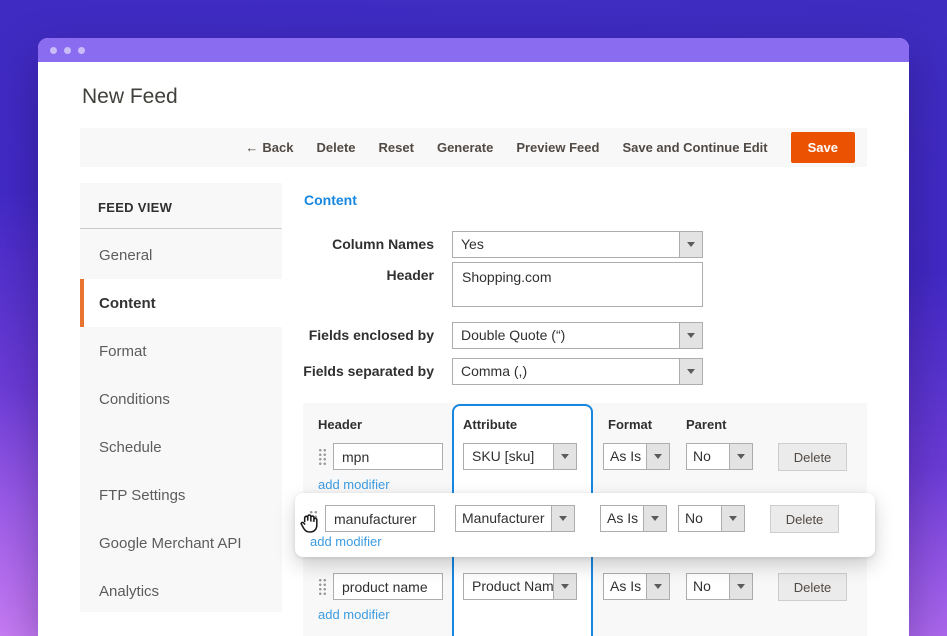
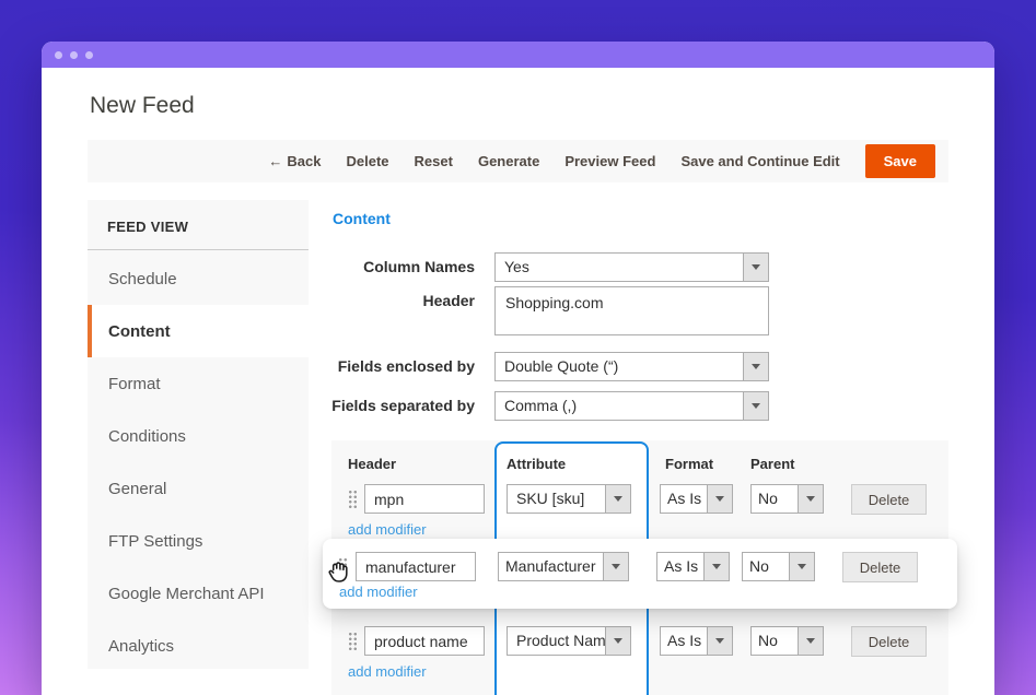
  New Feed
  ← Back
  Delete
  Reset
  Generate
  Preview Feed
  Save and Continue Edit
  Save
  FEED VIEW
- General
+ Schedule
  Content
  Format
  Conditions
- Schedule
+ General
  FTP Settings
  Google Merchant API
  Analytics
  Content
  Column Names
  Yes
  Header
  Shopping.com
  Fields enclosed by
  Double Quote (“)
  Fields separated by
  Comma (,)
  Header
  Attribute
  Format
  Parent
  mpn
  SKU [sku]
  As Is
  No
  Delete
  add modifier
  manufacturer
  Manufacturer
  As Is
  No
  Delete
  add modifier
  product name
  Product Nam
  As Is
  No
  Delete
  add modifier
